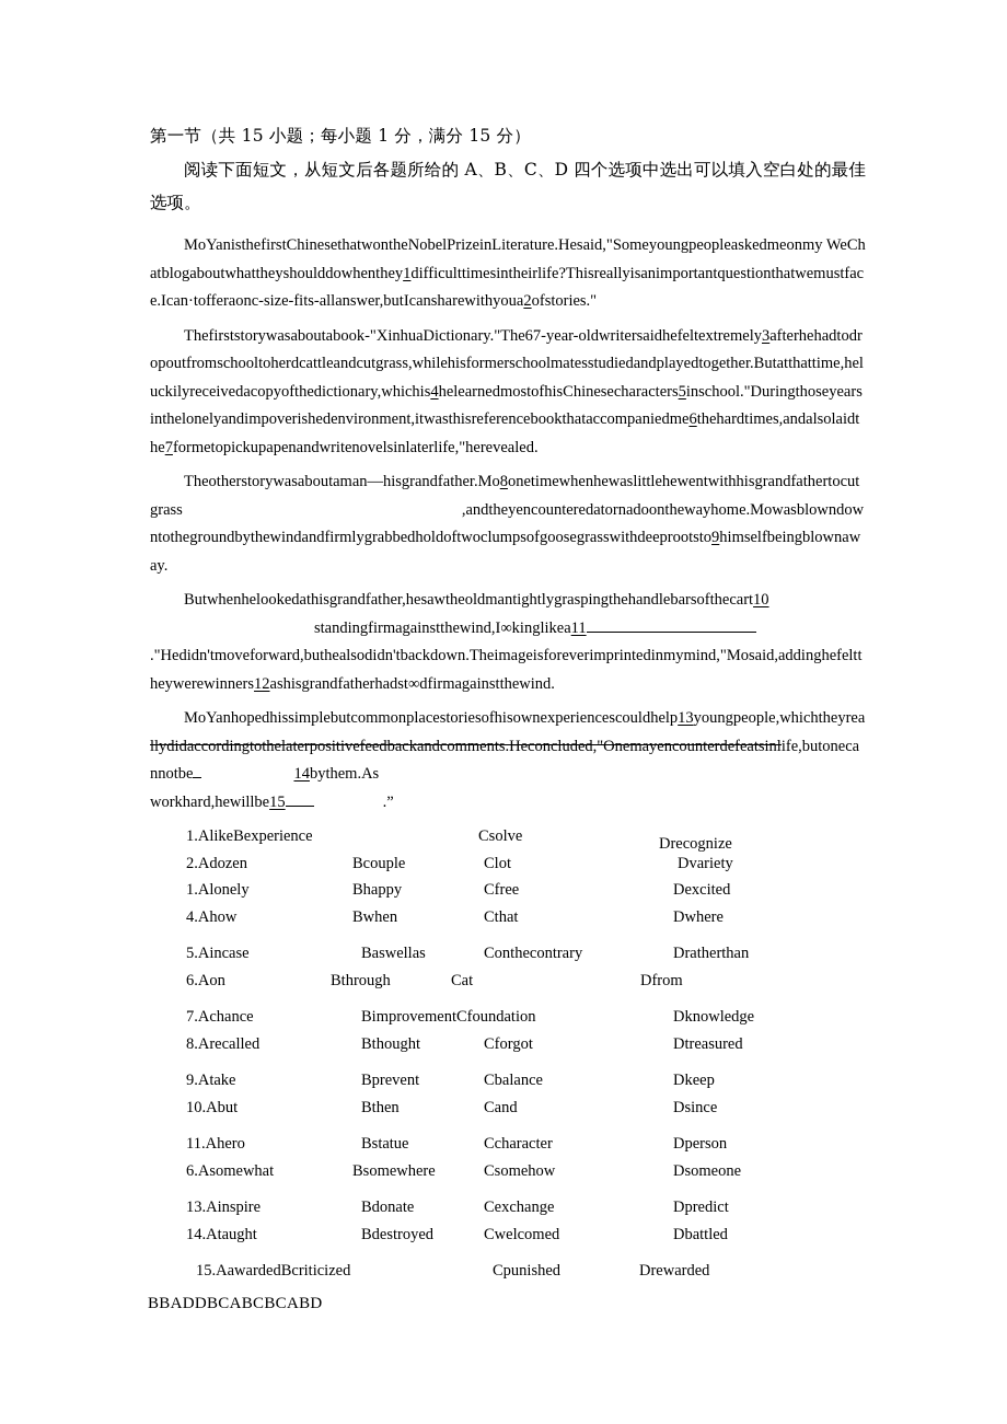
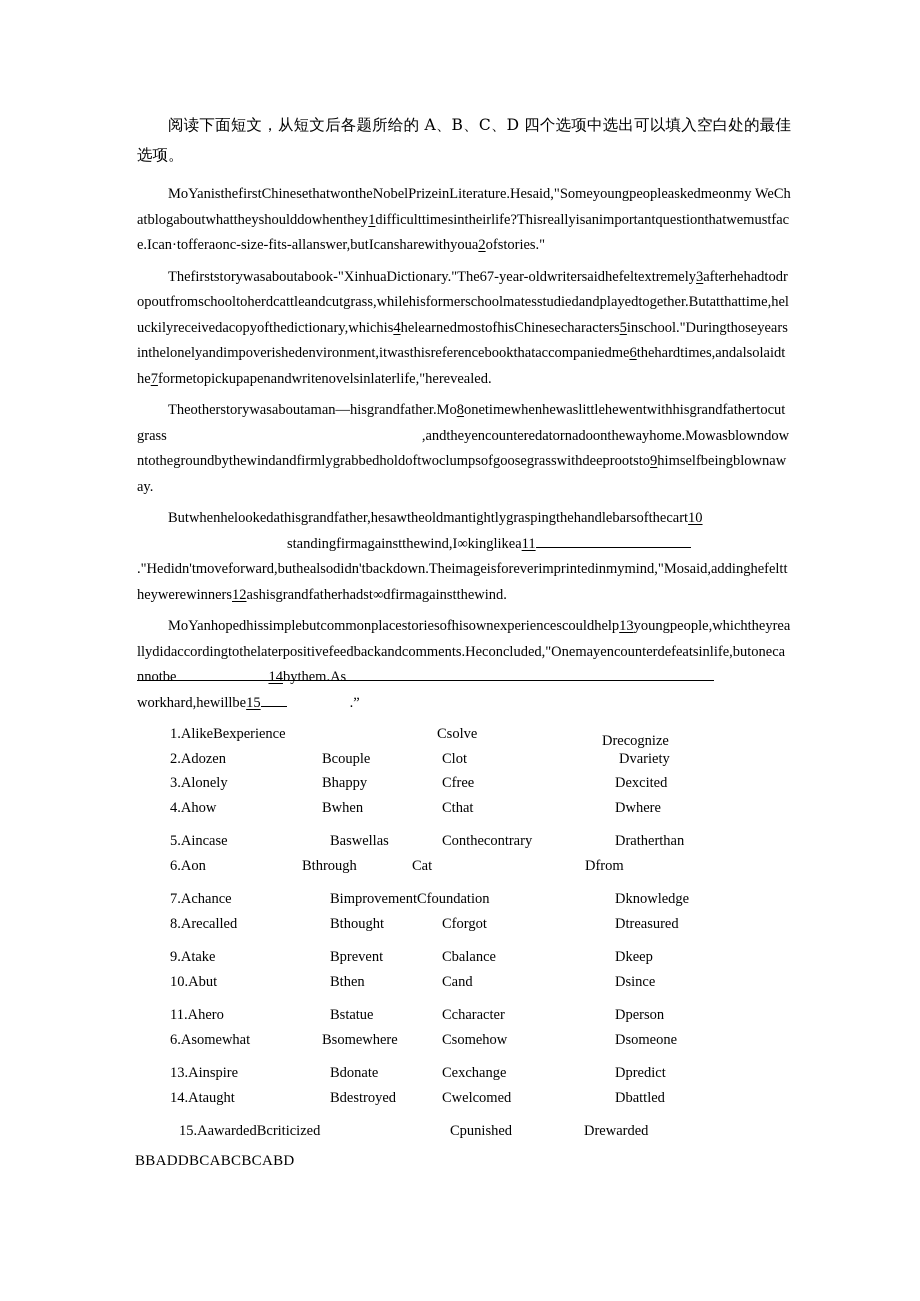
- 第一节（共 15 小题；每小题 1 分，满分 15 分）
  阅读下面短文，从短文后各题所给的 A、B、C、D 四个选项中选出可以填入空白处的最佳选项。
  MoYanisthefirstChinesethatwontheNobelPrizeinLiterature.Hesaid,"Someyoungpeopleaskedmeonmy WeChatblogaboutwhattheyshoulddowhenthey1difficulttimesintheirlife?Thisreallyisanimportantquestionthatwemustface.Ican·tofferaonc-size-fits-allanswer,butIcansharewithyoua2ofstories."
  Thefirststorywasaboutabook-"XinhuaDictionary."The67-year-oldwritersaidhefeltextremely3afterhehadtodropoutfromschooltoherdcattleandcutgrass,whilehisformerschoolmatesstudiedandplayedtogether.Butatthattime,heluckilyreceivedacopyofthedictionary,whichis4helearnedmostofhisChinesecharacters5inschool."Duringthoseyearsinthelonelyandimpoverishedenvironment,itwasthisreferencebookthataccompaniedme6thehardtimes,andalsolaidthe7formetopickupapenandwritenovelsinlaterlife,"herevealed.
  Theotherstorywasaboutaman—hisgrandfather.Mo8onetimewhenhewaslittlehewentwithhisgrandfathertocutgrass ,andtheyencounteredatornadoonthewayhome.Mowasblowndowntothegroundbythewindandfirmlygrabbedholdoftwoclumpsofgoosegrasswithdeeprootsto9himselfbeingblownaway.
  Butwhenhelookedathisgrandfather,hesawtheoldmantightlygraspingthehandlebarsofthecart10
  standingfirmagainstthewind,I∞kinglikea11
  ."Hedidn'tmoveforward,buthealsodidn'tbackdown.Theimageisforeverimprintedinmymind,"Mosaid,addinghefelttheywerewinners12ashisgrandfatherhadst∞dfirmagainstthewind.
  MoYanhopedhissimplebutcommonplacestoriesofhisownexperiencescouldhelp13youngpeople,whichtheyreallydidaccordingtothelaterpositivefeedbackandcomments.Heconcluded,"Onemayencounterdefeatsinlife,butonecannotbe 14bythem.As
  workhard,hewillbe15 .”
  1.AlikeBexperience
  Csolve
  Drecognize
  2.Adozen
  Bcouple
  Clot
  Dvariety
- 1.Alonely
+ 3.Alonely
  Bhappy
  Cfree
  Dexcited
  4.Ahow
  Bwhen
  Cthat
  Dwhere
  5.Aincase
  Baswellas
  Conthecontrary
  Dratherthan
  6.Aon
  Bthrough
  Cat
  Dfrom
  7.Achance
  BimprovementCfoundation
  Dknowledge
  8.Arecalled
  Bthought
  Cforgot
  Dtreasured
  9.Atake
  Bprevent
  Cbalance
  Dkeep
  10.Abut
  Bthen
  Cand
  Dsince
  11.Ahero
  Bstatue
  Ccharacter
  Dperson
  6.Asomewhat
  Bsomewhere
  Csomehow
  Dsomeone
  13.Ainspire
  Bdonate
  Cexchange
  Dpredict
  14.Ataught
  Bdestroyed
  Cwelcomed
  Dbattled
  15.AawardedBcriticized
  Cpunished
  Drewarded
  BBADDBCABCBCABD
